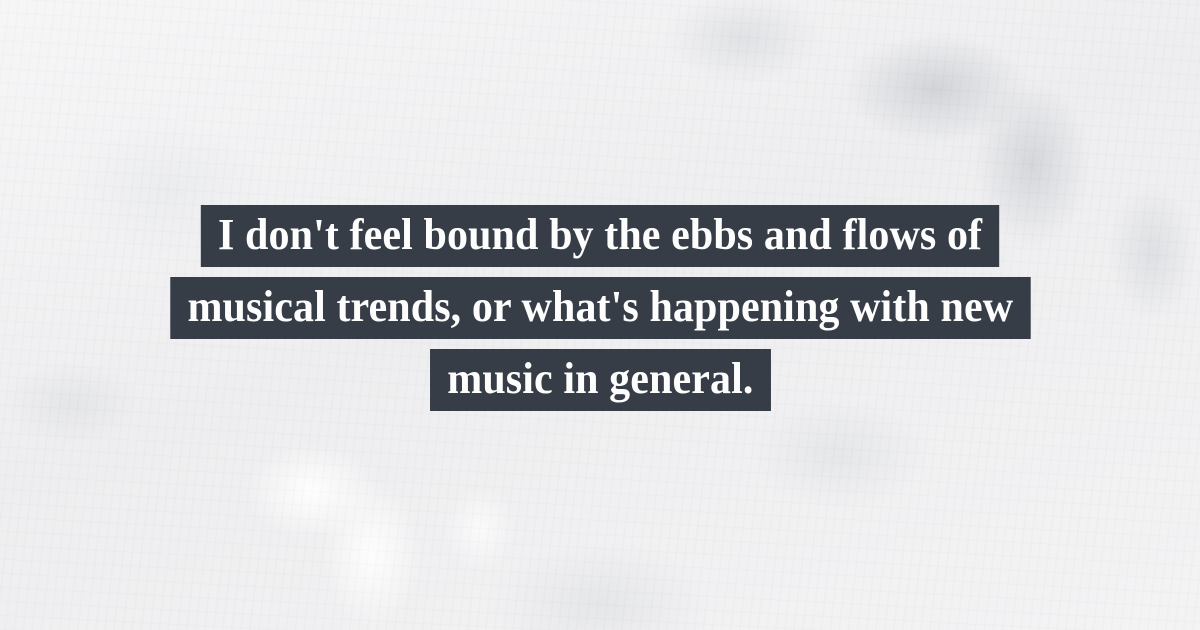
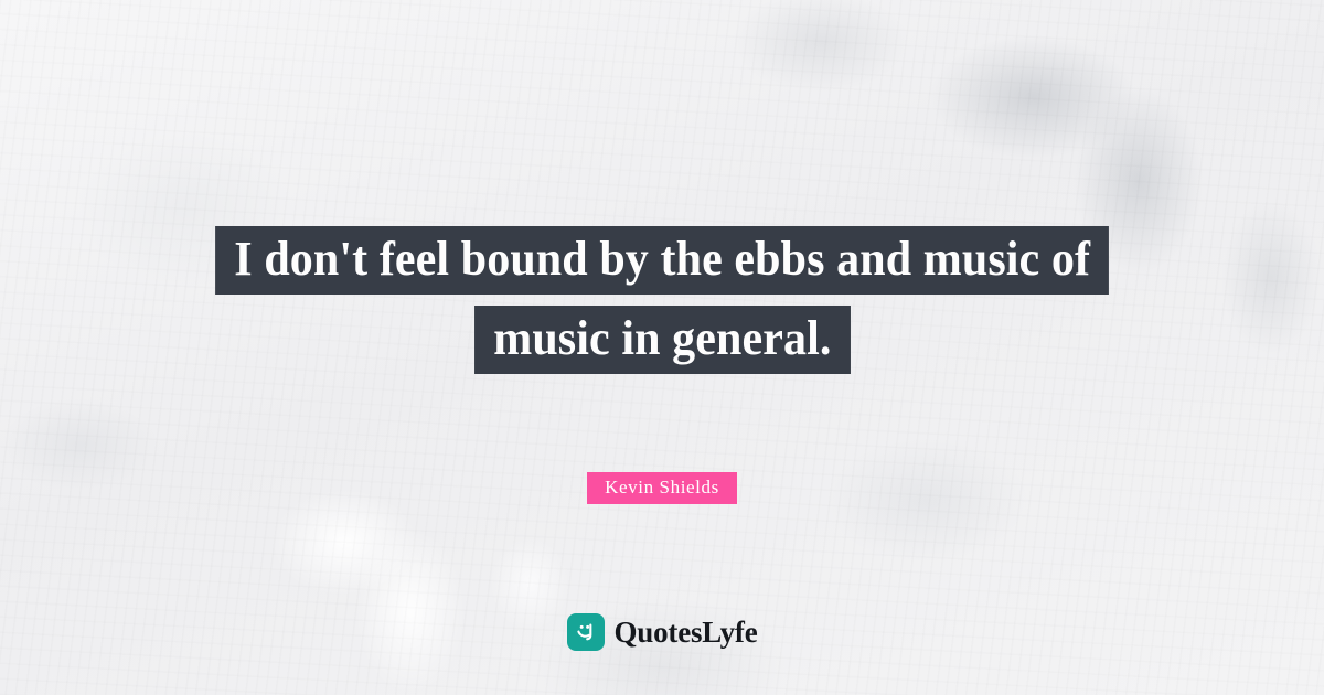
- I don't feel bound by the ebbs and flows of
+ I don't feel bound by the ebbs and music of
- musical trends, or what's happening with new
  music in general.
+ Kevin Shields
+ QuotesLyfe
